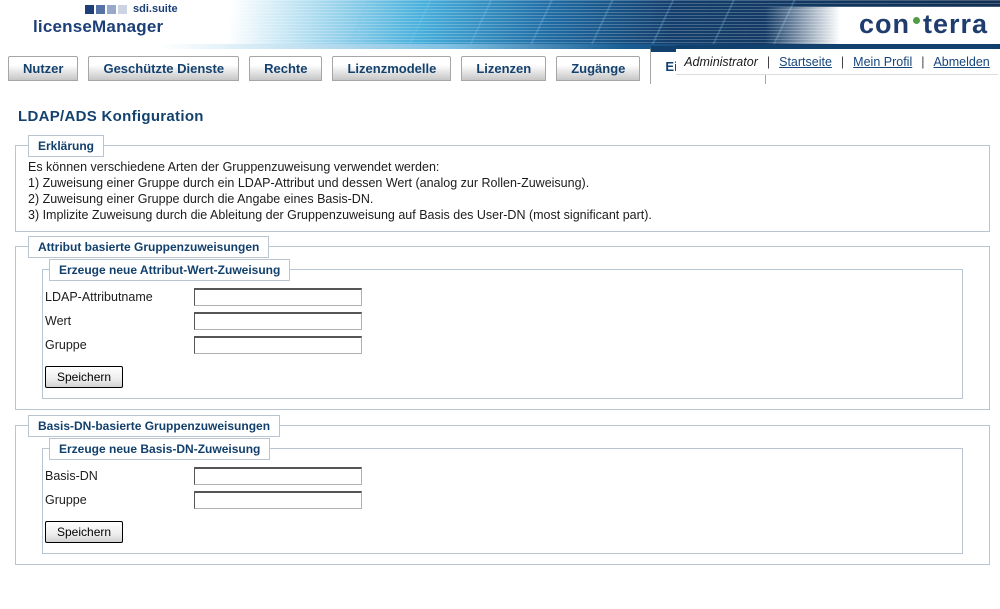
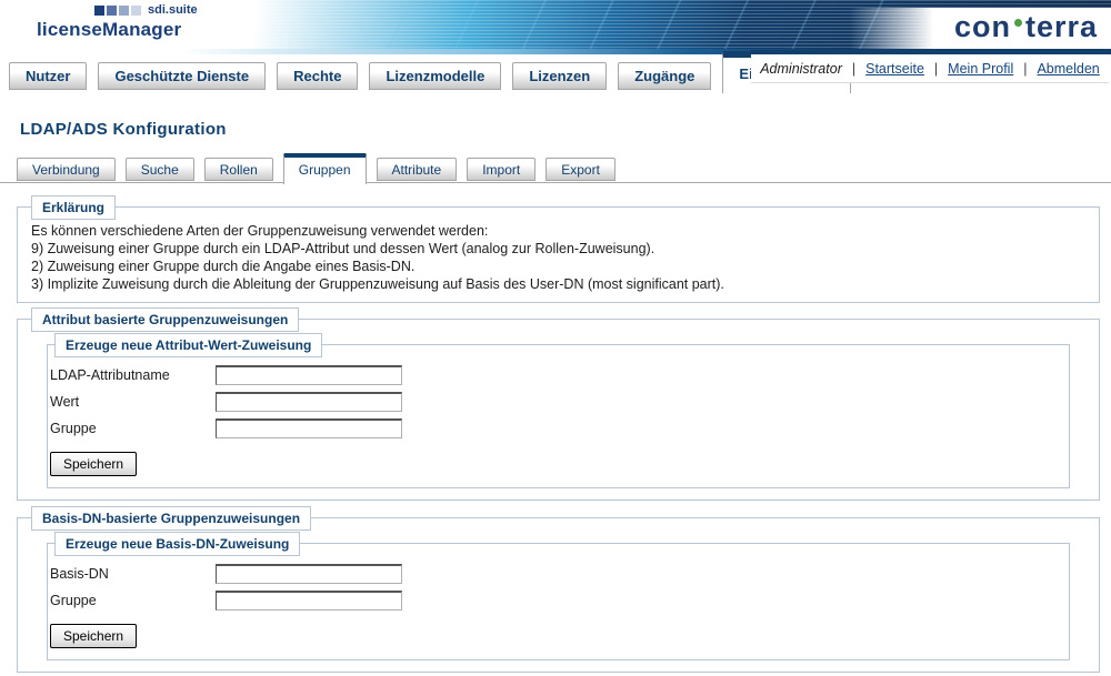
  sdi.suite
  licenseManager
  con
  terra
  Nutzer
  Geschützte Dienste
  Rechte
  Lizenzmodelle
  Lizenzen
  Zugänge
  Administrator
  |
  Startseite
  |
  Mein Profil
  |
  Abmelden
  LDAP/ADS Konfiguration
+ Verbindung
+ Suche
+ Rollen
+ Gruppen
+ Attribute
+ Import
+ Export
  Erklärung
  Es können verschiedene Arten der Gruppenzuweisung verwendet werden:
- 1) Zuweisung einer Gruppe durch ein LDAP-Attribut und dessen Wert (analog zur Rollen-Zuweisung).
+ 9) Zuweisung einer Gruppe durch ein LDAP-Attribut und dessen Wert (analog zur Rollen-Zuweisung).
  2) Zuweisung einer Gruppe durch die Angabe eines Basis-DN.
  3) Implizite Zuweisung durch die Ableitung der Gruppenzuweisung auf Basis des User-DN (most significant part).
  Attribut basierte Gruppenzuweisungen
  Erzeuge neue Attribut-Wert-Zuweisung
  LDAP-Attributname
  Wert
  Gruppe
  Speichern
  Basis-DN-basierte Gruppenzuweisungen
  Erzeuge neue Basis-DN-Zuweisung
  Basis-DN
  Gruppe
  Speichern
